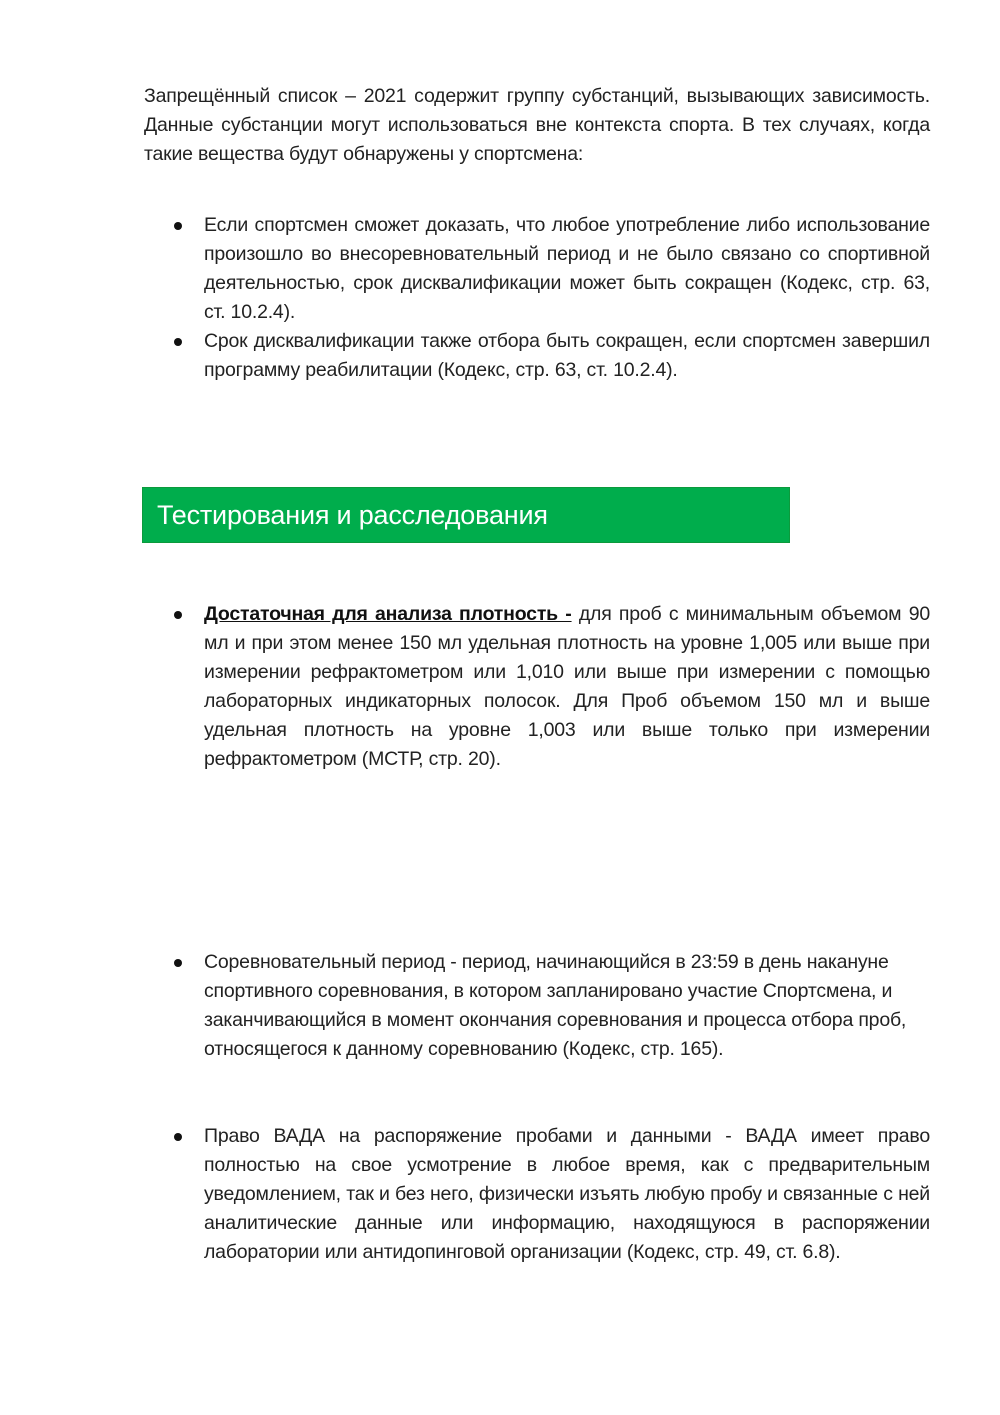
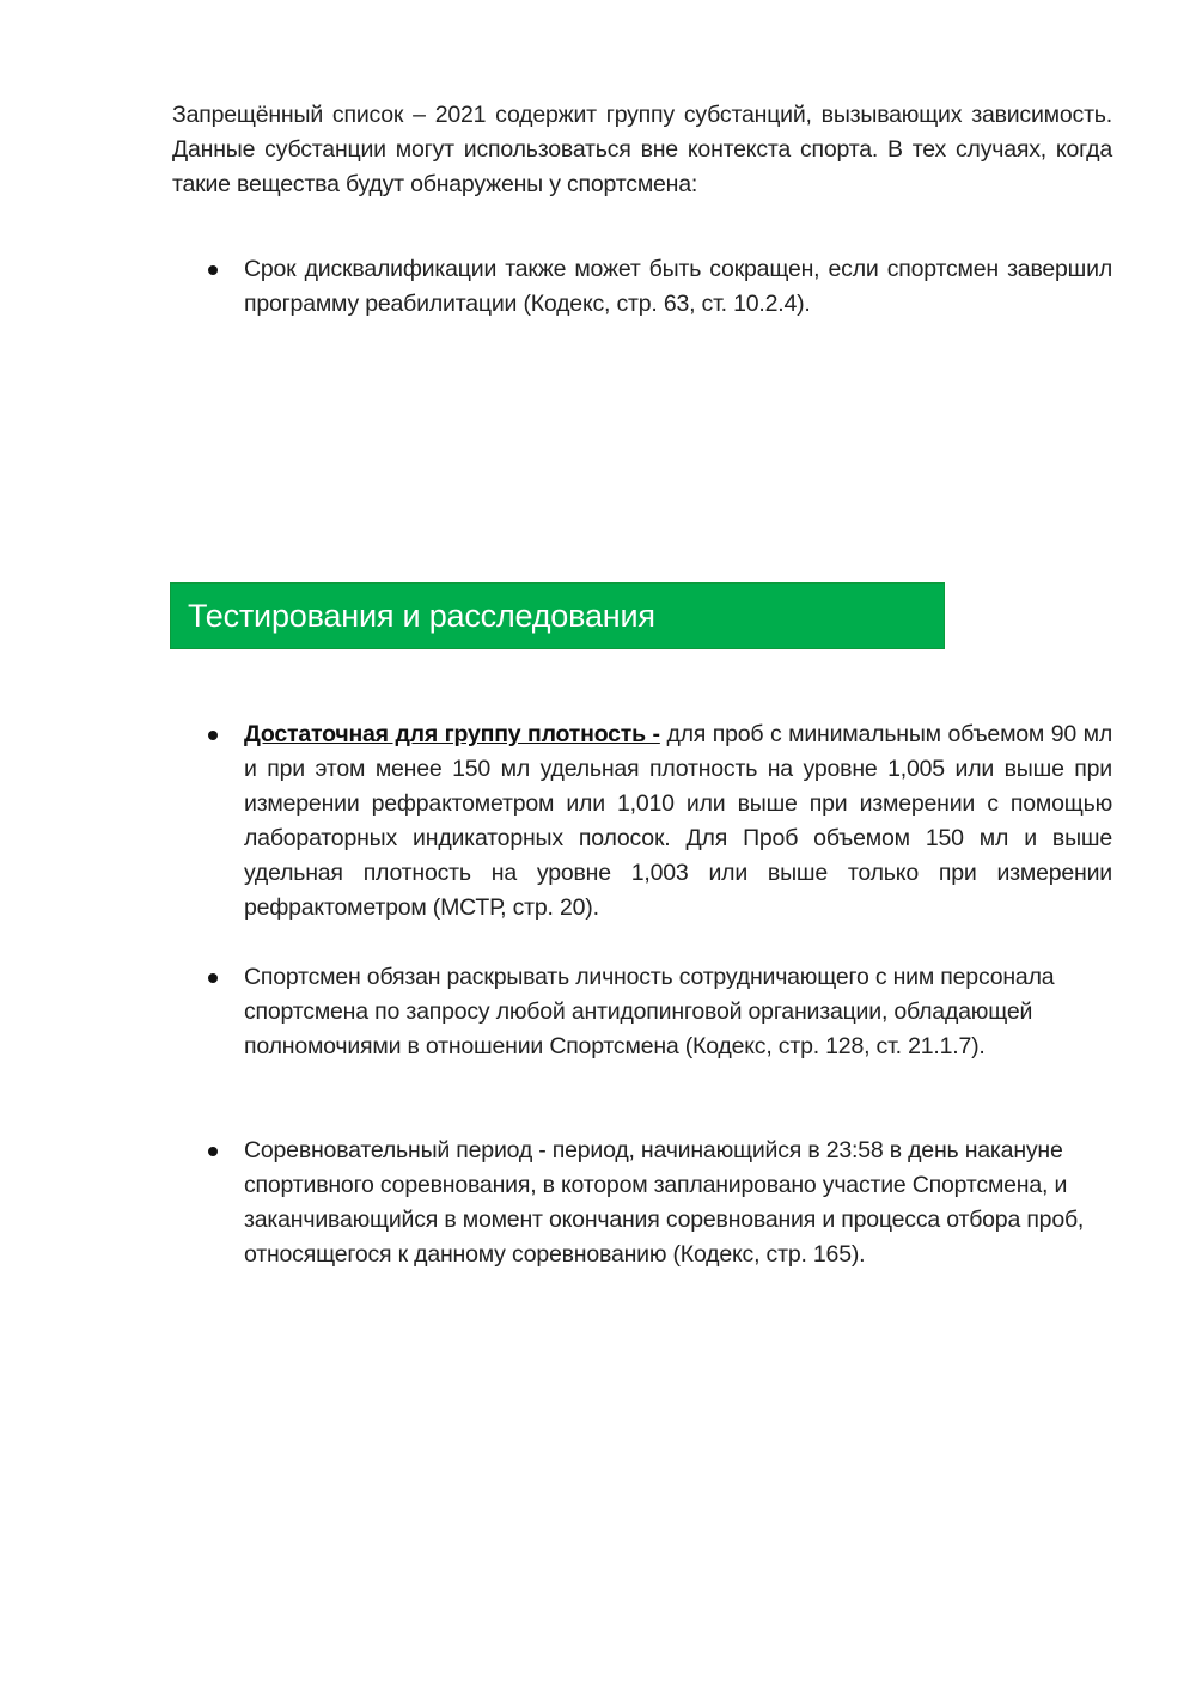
  Запрещённый список – 2021 содержит группу субстанций, вызывающих зависимость. Данные субстанции могут использоваться вне контекста спорта. В тех случаях, когда такие вещества будут обнаружены у спортсмена:
- Если спортсмен сможет доказать, что любое употребление либо использование произошло во внесоревновательный период и не было связано со спортивной деятельностью, срок дисквалификации может быть сокращен (Кодекс, стр. 63, ст. 10.2.4).
- Срок дисквалификации также отбора быть сокращен, если спортсмен завершил программу реабилитации (Кодекс, стр. 63, ст. 10.2.4).
+ Срок дисквалификации также может быть сокращен, если спортсмен завершил программу реабилитации (Кодекс, стр. 63, ст. 10.2.4).
  Тестирования и расследования
- Достаточная для анализа плотность - для проб с минимальным объемом 90 мл и при этом менее 150 мл удельная плотность на уровне 1,005 или выше при измерении рефрактометром или 1,010 или выше при измерении с помощью лабораторных индикаторных полосок. Для Проб объемом 150 мл и выше удельная плотность на уровне 1,003 или выше только при измерении рефрактометром (МСТР, стр. 20).
+ Достаточная для группу плотность - для проб с минимальным объемом 90 мл и при этом менее 150 мл удельная плотность на уровне 1,005 или выше при измерении рефрактометром или 1,010 или выше при измерении с помощью лабораторных индикаторных полосок. Для Проб объемом 150 мл и выше удельная плотность на уровне 1,003 или выше только при измерении рефрактометром (МСТР, стр. 20).
+ Спортсмен обязан раскрывать личность сотрудничающего с ним персонала спортсмена по запросу любой антидопинговой организации, обладающей полномочиями в отношении Спортсмена (Кодекс, стр. 128, ст. 21.1.7).
- Соревновательный период - период, начинающийся в 23:59 в день накануне спортивного соревнования, в котором запланировано участие Спортсмена, и заканчивающийся в момент окончания соревнования и процесса отбора проб, относящегося к данному соревнованию (Кодекс, стр. 165).
+ Соревновательный период - период, начинающийся в 23:58 в день накануне спортивного соревнования, в котором запланировано участие Спортсмена, и заканчивающийся в момент окончания соревнования и процесса отбора проб, относящегося к данному соревнованию (Кодекс, стр. 165).
- Право ВАДА на распоряжение пробами и данными - ВАДА имеет право полностью на свое усмотрение в любое время, как с предварительным уведомлением, так и без него, физически изъять любую пробу и связанные с ней аналитические данные или информацию, находящуюся в распоряжении лаборатории или антидопинговой организации (Кодекс, стр. 49, ст. 6.8).
